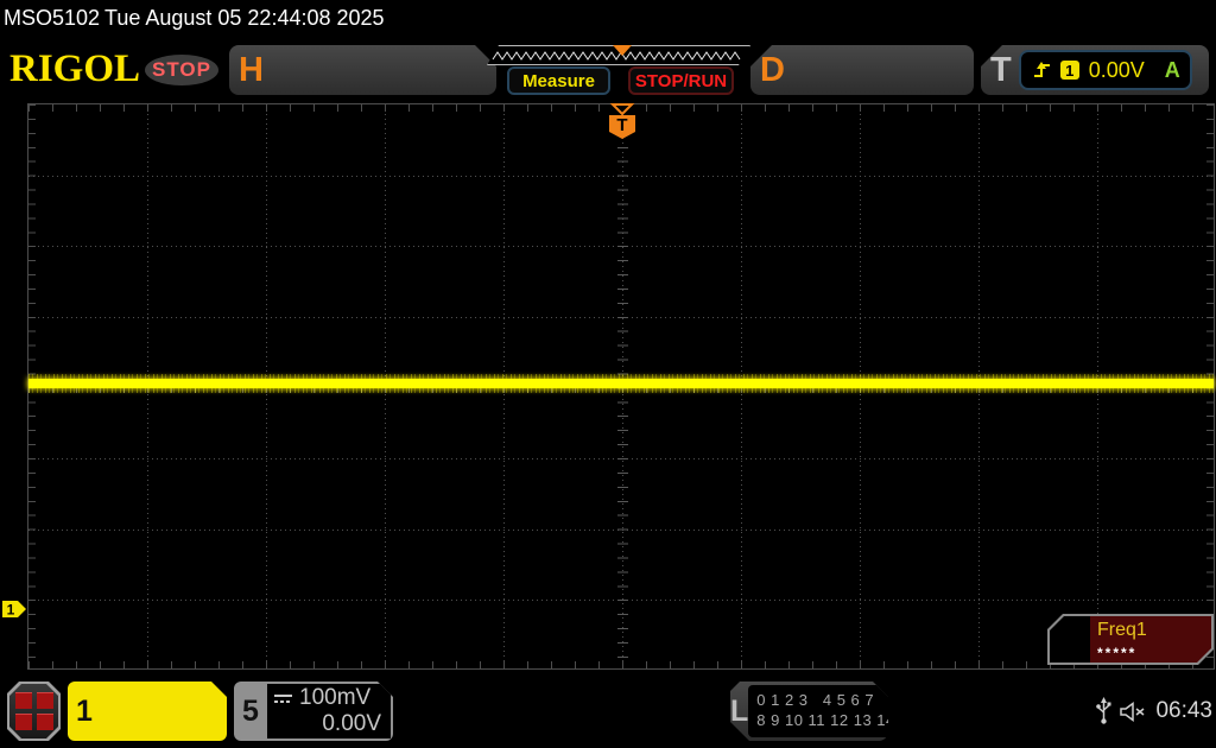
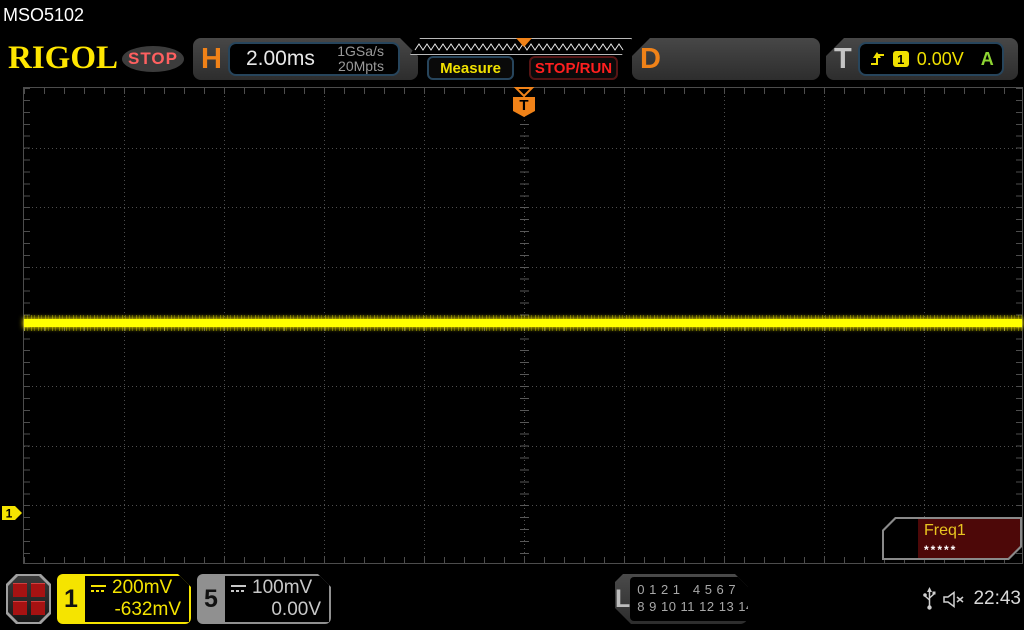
  MSO5102
- Tue August 05 22:44:08 2025
  RIGOL
  STOP
  H
+ 2.00ms
+ 1GSa/s
+ 20Mpts
  Measure
  STOP/RUN
  D
  T
  1
  0.00V
  A
  T
  1
  Freq1
  *****
  1
+ 200mV
+ -632mV
  5
  100mV
  0.00V
  L
- 0 1 2 3 4 5 6 7
+ 0 1 2 1 4 5 6 7
  8 9 10 11 12 13 1
- 06:43
+ 22:43
